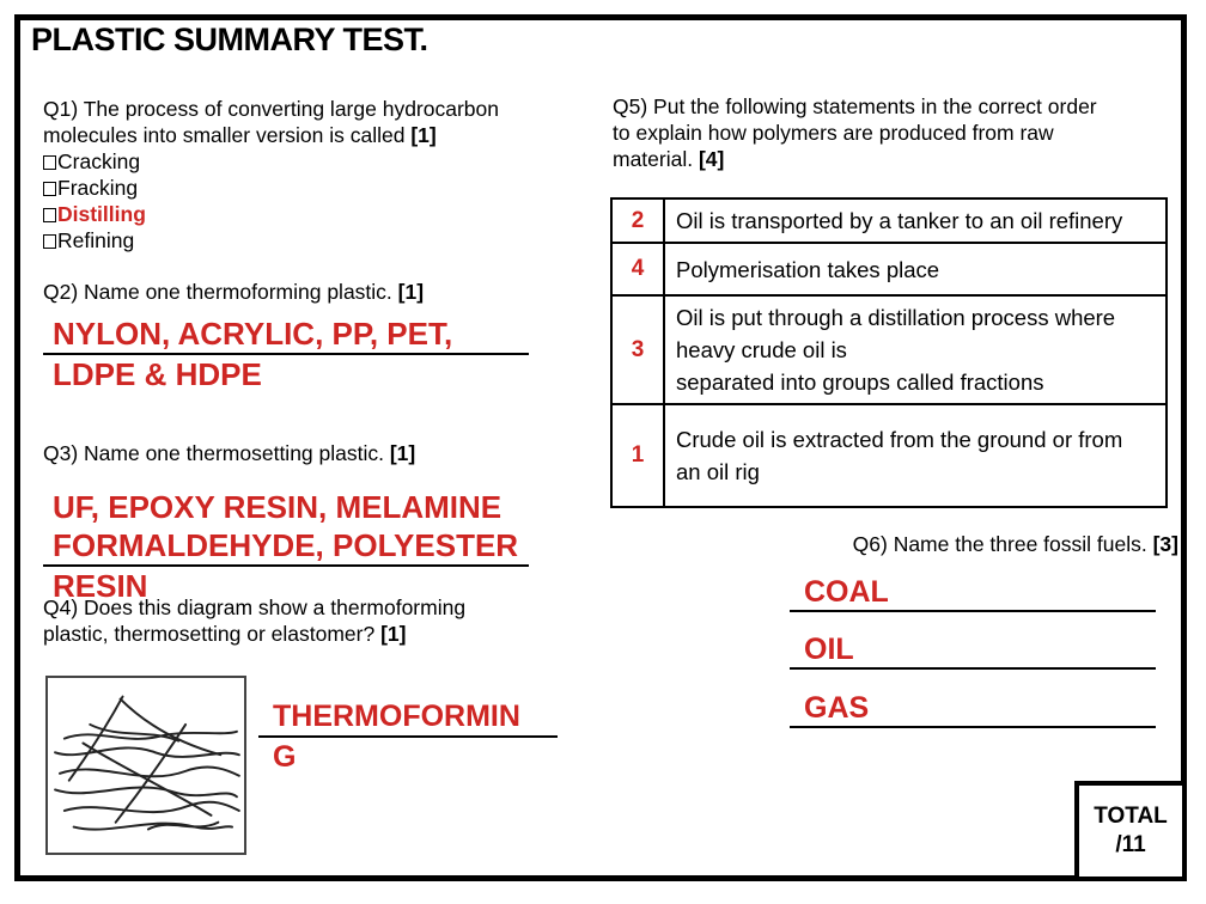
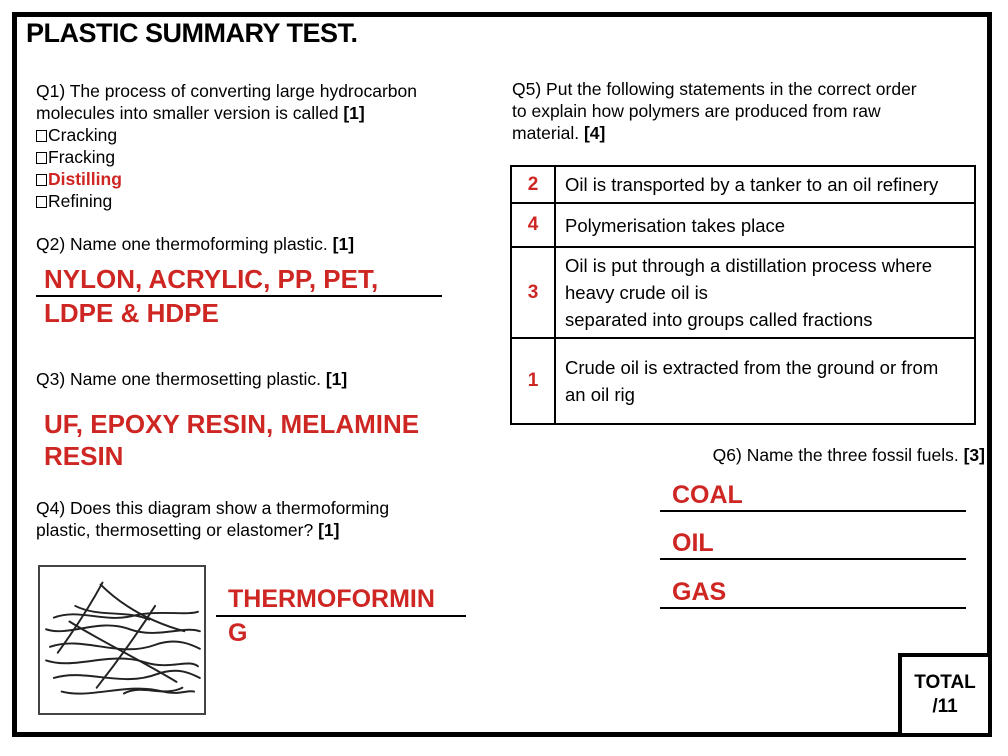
  PLASTIC SUMMARY TEST.
  Q1) The process of converting large hydrocarbon
  molecules into smaller version is called [1]
  Cracking
  Fracking
  Distilling
  Refining
  Q2) Name one thermoforming plastic. [1]
  NYLON, ACRYLIC, PP, PET,
  LDPE & HDPE
  Q3) Name one thermosetting plastic. [1]
  UF, EPOXY RESIN, MELAMINE
- FORMALDEHYDE, POLYESTER
  RESIN
  Q4) Does this diagram show a thermoforming
  plastic, thermosetting or elastomer? [1]
  THERMOFORMIN
  G
  Q5) Put the following statements in the correct order
  to explain how polymers are produced from raw
  material. [4]
  2	Oil is transported by a tanker to an oil refinery
  4	Polymerisation takes place
  3	Oil is put through a distillation process where heavy crude oil is separated into groups called fractions
  1	Crude oil is extracted from the ground or from an oil rig
  Q6) Name the three fossil fuels. [3]
  COAL
  OIL
  GAS
  TOTAL
  /11
